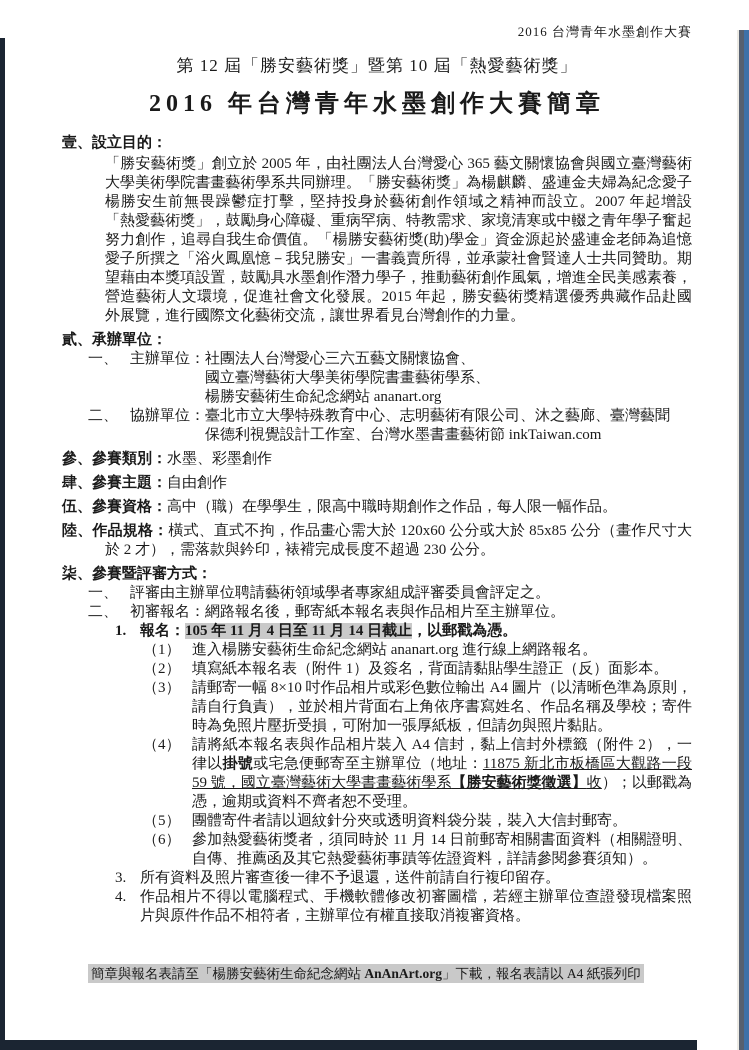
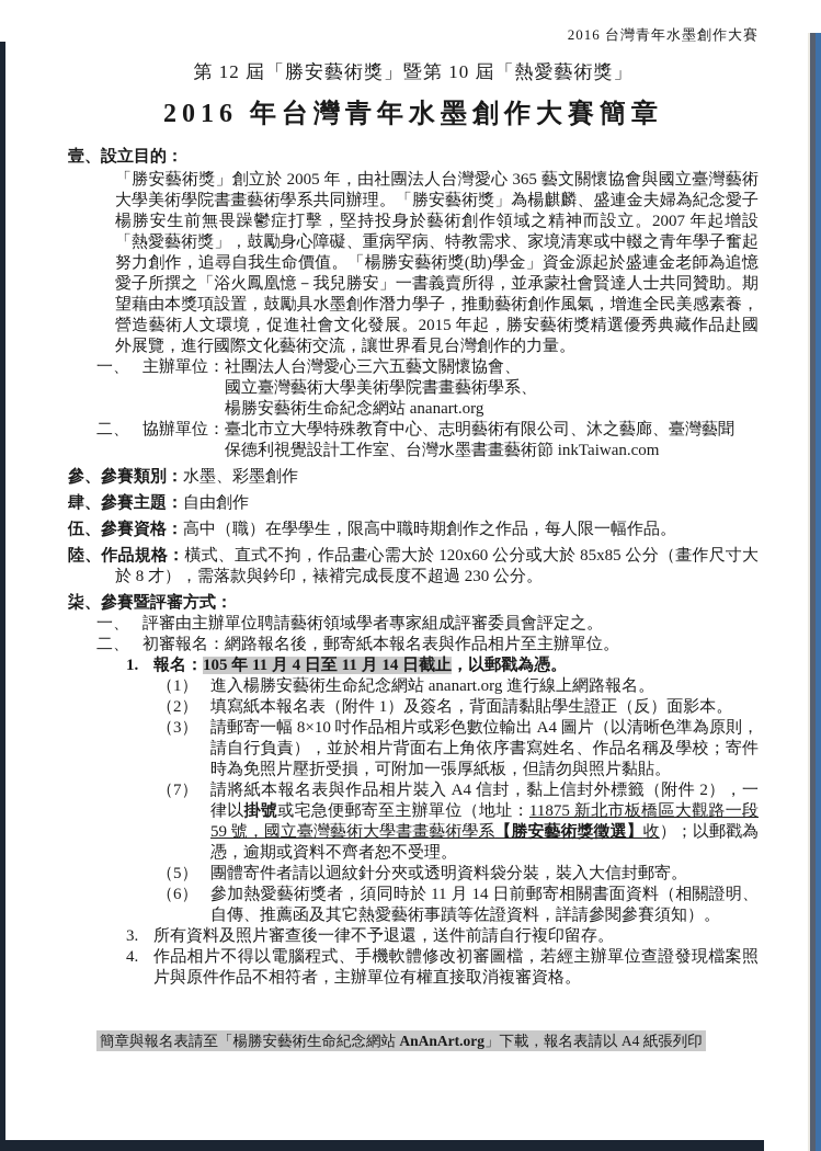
  2016 台灣青年水墨創作大賽
  第 12 屆「勝安藝術獎」暨第 10 屆「熱愛藝術獎」
  2016 年台灣青年水墨創作大賽簡章
  壹、設立目的：
  「勝安藝術獎」創立於 2005 年，由社團法人台灣愛心 365 藝文關懷協會與國立臺灣藝術大學美術學院書畫藝術學系共同辦理。「勝安藝術獎」為楊麒麟、盛連金夫婦為紀念愛子楊勝安生前無畏躁鬱症打擊，堅持投身於藝術創作領域之精神而設立。2007 年起增設「熱愛藝術獎」，鼓勵身心障礙、重病罕病、特教需求、家境清寒或中輟之青年學子奮起努力創作，追尋自我生命價值。「楊勝安藝術獎(助)學金」資金源起於盛連金老師為追憶愛子所撰之「浴火鳳凰憶－我兒勝安」一書義賣所得，並承蒙社會賢達人士共同贊助。期望藉由本獎項設置，鼓勵具水墨創作潛力學子，推動藝術創作風氣，增進全民美感素養，營造藝術人文環境，促進社會文化發展。2015 年起，勝安藝術獎精選優秀典藏作品赴國外展覽，進行國際文化藝術交流，讓世界看見台灣創作的力量。
- 貳、承辦單位：
  一、
  主辦單位：社團法人台灣愛心三六五藝文關懷協會、
  國立臺灣藝術大學美術學院書畫藝術學系、
  楊勝安藝術生命紀念網站 ananart.org
  二、
  協辦單位：臺北市立大學特殊教育中心、志明藝術有限公司、沐之藝廊、臺灣藝聞
  保德利視覺設計工作室、台灣水墨書畫藝術節 inkTaiwan.com
  參、參賽類別：水墨、彩墨創作
  肆、參賽主題：自由創作
  伍、參賽資格：高中（職）在學學生，限高中職時期創作之作品，每人限一幅作品。
- 陸、作品規格：橫式、直式不拘，作品畫心需大於 120x60 公分或大於 85x85 公分（畫作尺寸大於 2 才），需落款與鈐印，裱褙完成長度不超過 230 公分。
+ 陸、作品規格：橫式、直式不拘，作品畫心需大於 120x60 公分或大於 85x85 公分（畫作尺寸大於 8 才），需落款與鈐印，裱褙完成長度不超過 230 公分。
  柒、參賽暨評審方式：
  一、
  評審由主辦單位聘請藝術領域學者專家組成評審委員會評定之。
  二、
  初審報名：網路報名後，郵寄紙本報名表與作品相片至主辦單位。
  1.
  報名：105 年 11 月 4 日至 11 月 14 日截止，以郵戳為憑。
  （1）
  進入楊勝安藝術生命紀念網站 ananart.org 進行線上網路報名。
  （2）
  填寫紙本報名表（附件 1）及簽名，背面請黏貼學生證正（反）面影本。
  （3）
  請郵寄一幅 8×10 吋作品相片或彩色數位輸出 A4 圖片（以清晰色準為原則，請自行負責），並於相片背面右上角依序書寫姓名、作品名稱及學校；寄件時為免照片壓折受損，可附加一張厚紙板，但請勿與照片黏貼。
- （4）
+ （7）
  請將紙本報名表與作品相片裝入 A4 信封，黏上信封外標籤（附件 2），一律以掛號或宅急便郵寄至主辦單位（地址：11875 新北市板橋區大觀路一段 59 號，國立臺灣藝術大學書畫藝術學系【勝安藝術獎徵選】收）；以郵戳為憑，逾期或資料不齊者恕不受理。
  （5）
  團體寄件者請以迴紋針分夾或透明資料袋分裝，裝入大信封郵寄。
  （6）
  參加熱愛藝術獎者，須同時於 11 月 14 日前郵寄相關書面資料（相關證明、自傳、推薦函及其它熱愛藝術事蹟等佐證資料，詳請參閱參賽須知）。
  3.
  所有資料及照片審查後一律不予退還，送件前請自行複印留存。
  4.
  作品相片不得以電腦程式、手機軟體修改初審圖檔，若經主辦單位查證發現檔案照片與原件作品不相符者，主辦單位有權直接取消複審資格。
  簡章與報名表請至「楊勝安藝術生命紀念網站 AnAnArt.org」下載，報名表請以 A4 紙張列印
